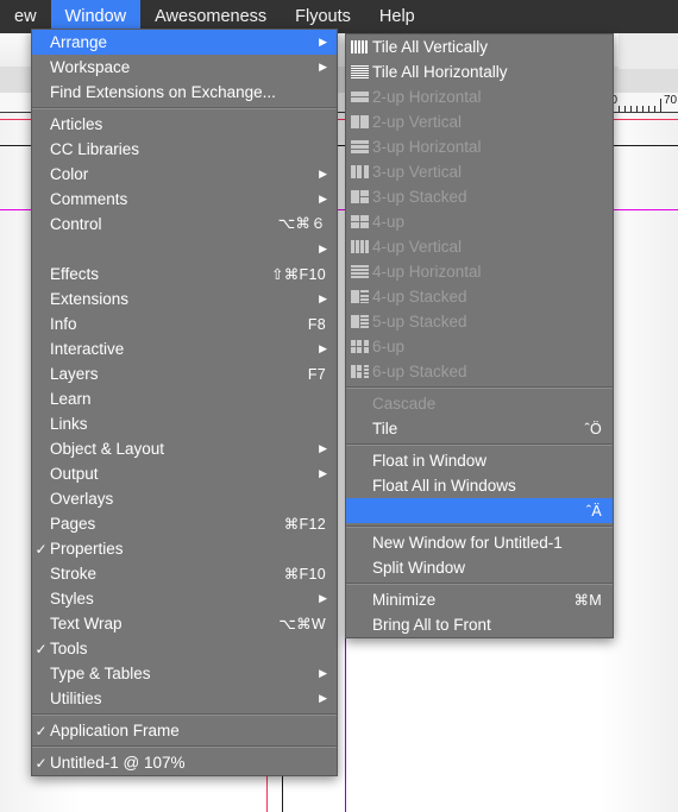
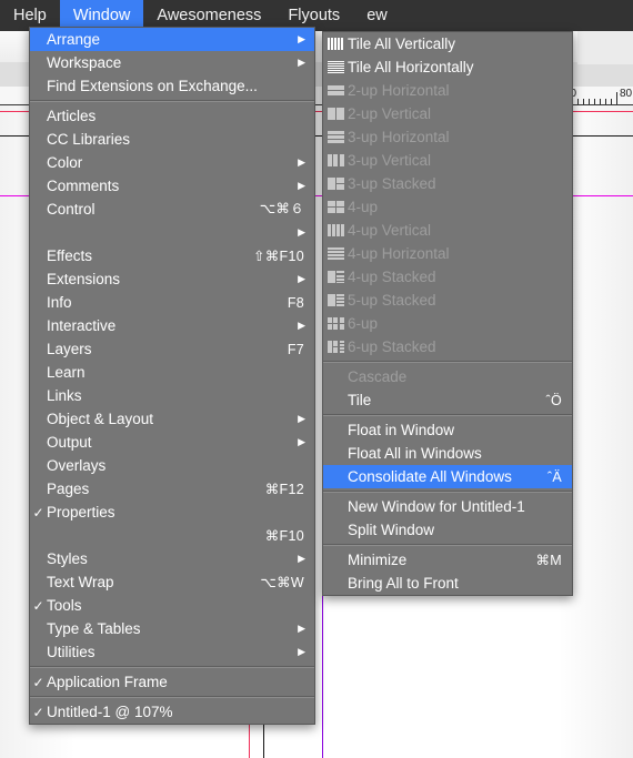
- 70
+ 80
- ew
+ Help
  Window
  Awesomeness
  Flyouts
- Help
+ ew
  Arrange
  ▶
  Workspace
  ▶
  Find Extensions on Exchange...
  Articles
  CC Libraries
  Color
  ▶
  Comments
  ▶
  Control
  ⌥⌘６
  ▶
  Effects
  ⇧⌘F10
  Extensions
  ▶
  Info
  F8
  Interactive
  ▶
  Layers
  F7
  Learn
  Links
  Object & Layout
  ▶
  Output
  ▶
  Overlays
  Pages
  ⌘F12
  ✓
  Properties
- Stroke
  ⌘F10
  Styles
  ▶
  Text Wrap
  ⌥⌘W
  ✓
  Tools
  Type & Tables
  ▶
  Utilities
  ▶
  ✓
  Application Frame
  ✓
  Untitled-1 @ 107%
  Tile All Vertically
  Tile All Horizontally
  2-up Horizontal
  2-up Vertical
  3-up Horizontal
  3-up Vertical
  3-up Stacked
  4-up
  4-up Vertical
  4-up Horizontal
  4-up Stacked
  5-up Stacked
  6-up
  6-up Stacked
  Cascade
  Tile
  ˆÖ
  Float in Window
  Float All in Windows
+ Consolidate All Windows
  ˆÄ
  New Window for Untitled-1
  Split Window
  Minimize
  ⌘M
  Bring All to Front
